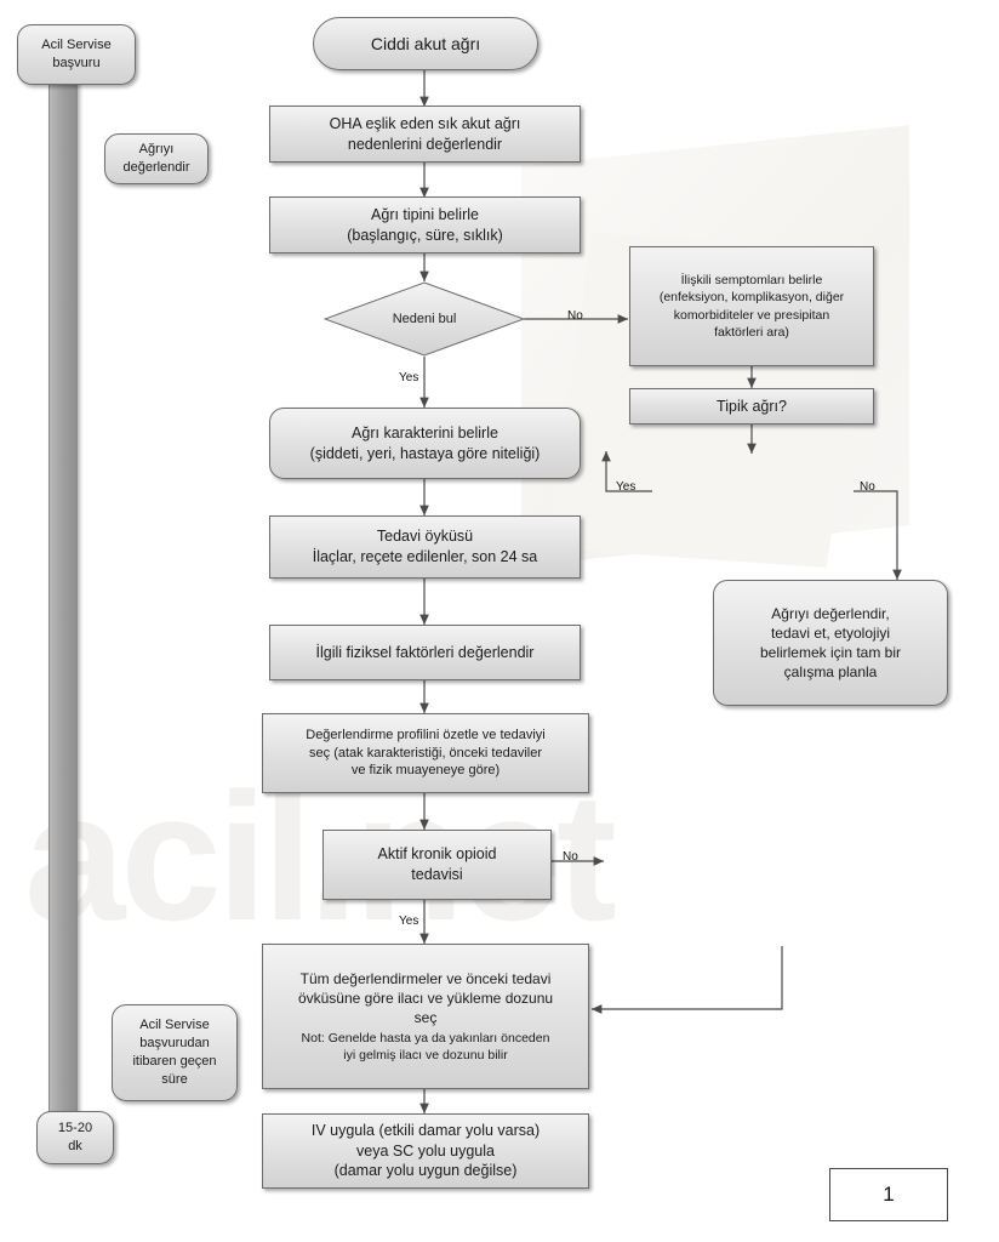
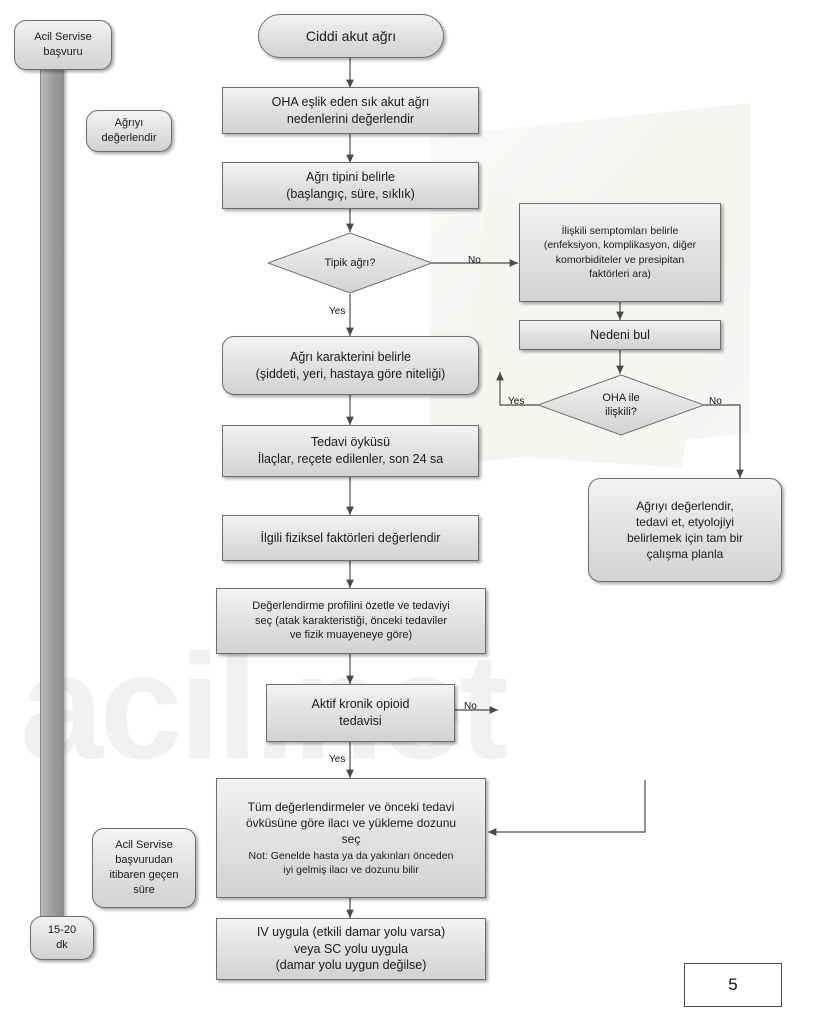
  Acil Servise
  başvuru
  Ağrıyı
  değerlendir
  Acil Servise
  başvurudan
  itibaren geçen
  süre
  15-20
  dk
  Ciddi akut ağrı
  OHA eşlik eden sık akut ağrı
  nedenlerini değerlendir
  Ağrı tipini belirle
  (başlangıç, süre, sıklık)
- Nedeni bul
+ Tipik ağrı?
  İlişkili semptomları belirle
  (enfeksiyon, komplikasyon, diğer
  komorbiditeler ve presipitan
  faktörleri ara)
- Tipik ağrı?
+ Nedeni bul
+ OHA ile
+ ilişkili?
  Ağrı karakterini belirle
  (şiddeti, yeri, hastaya göre niteliği)
  Tedavi öyküsü
  İlaçlar, reçete edilenler, son 24 sa
  İlgili fiziksel faktörleri değerlendir
  Değerlendirme profilini özetle ve tedaviyi
  seç (atak karakteristiği, önceki tedaviler
  ve fizik muayeneye göre)
  Aktif kronik opioid
  tedavisi
  Ağrıyı değerlendir,
  tedavi et, etyolojiyi
  belirlemek için tam bir
  çalışma planla
  Tüm değerlendirmeler ve önceki tedavi
  övküsüne göre ilacı ve yükleme dozunu
  seç
  Not: Genelde hasta ya da yakınları önceden
  iyi gelmiş ilacı ve dozunu bilir
  IV uygula (etkili damar yolu varsa)
  veya SC yolu uygula
  (damar yolu uygun değilse)
  No
  Yes
  Yes
  No
  No
  Yes
- 1
+ 5
